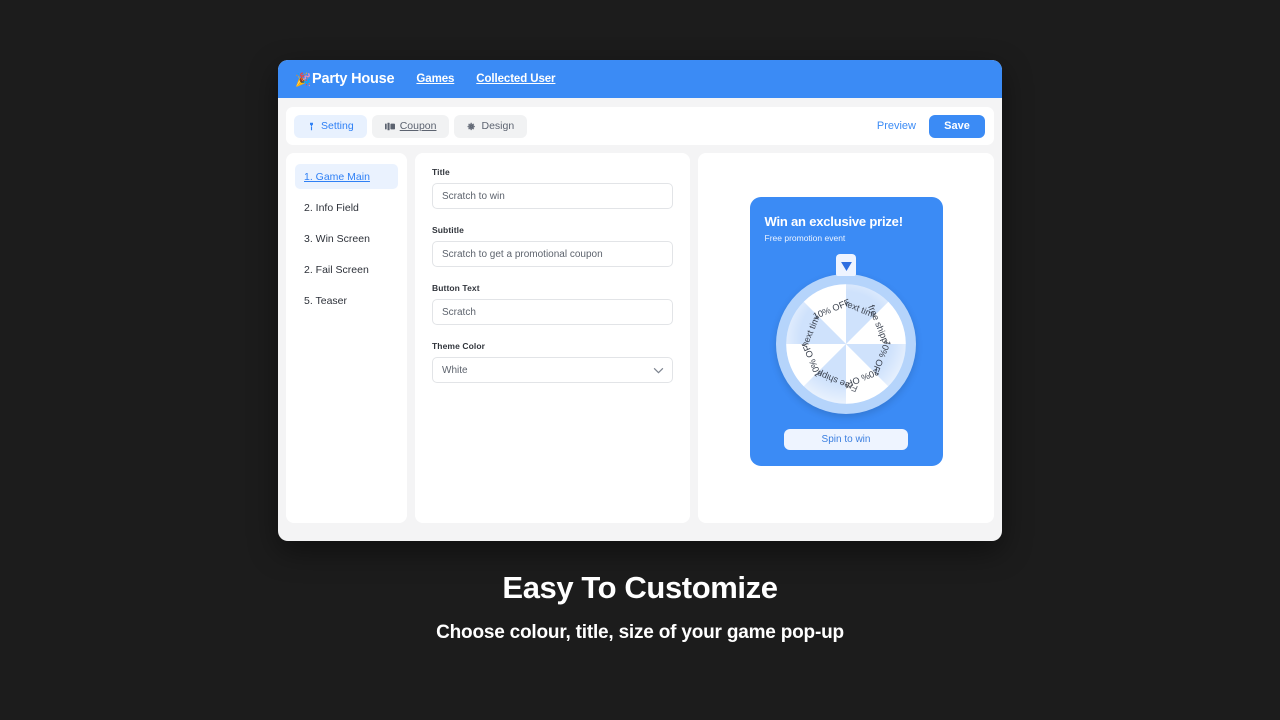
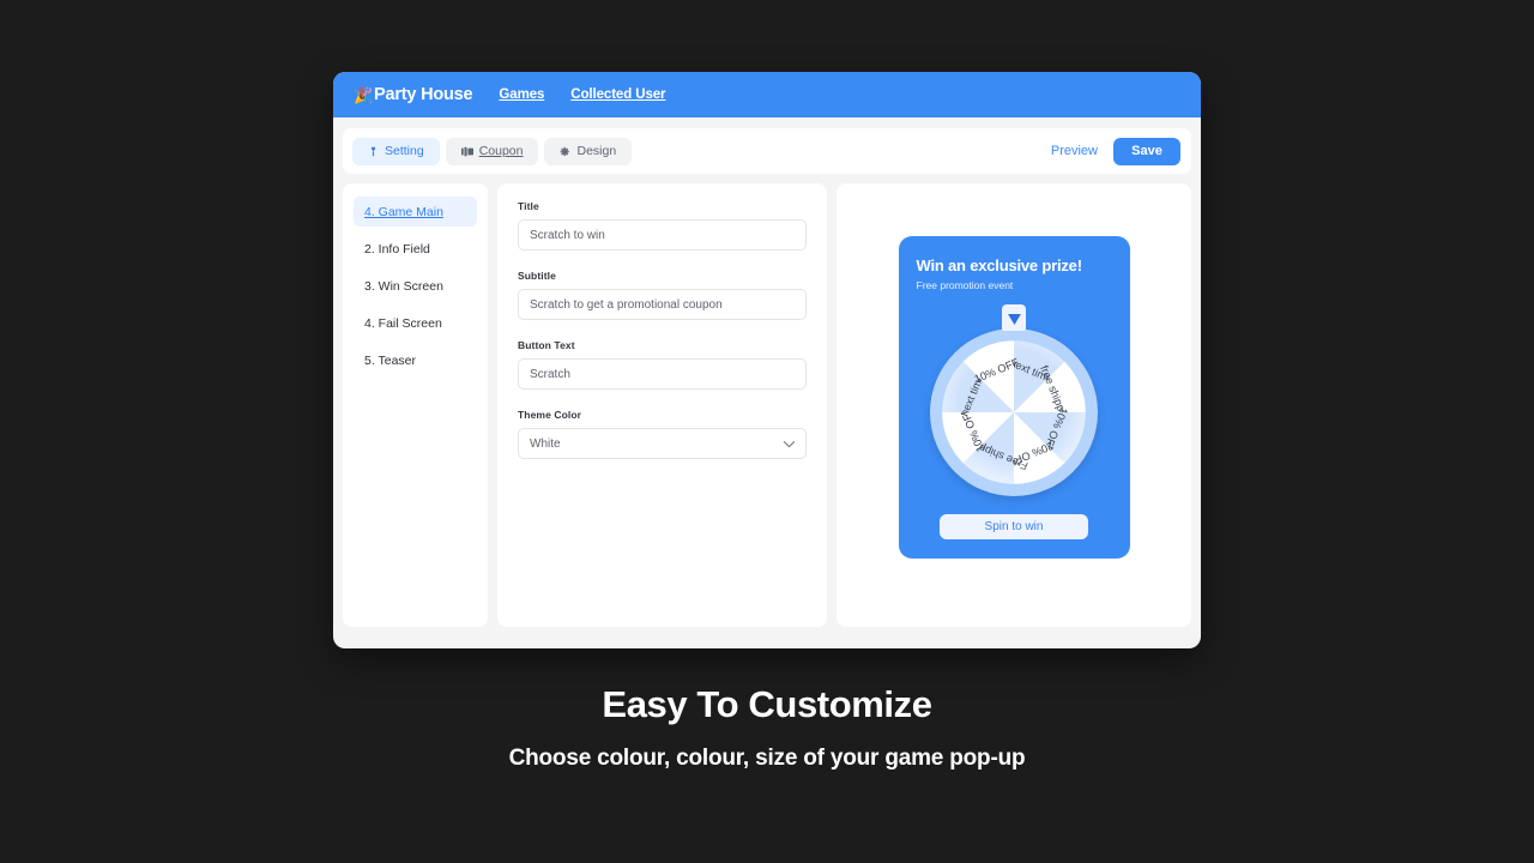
  🎉
  Party House
  Games
  Collected User
  Setting
  Coupon
  Design
  Preview
  Save
- 1. Game Main
+ 4. Game Main
  2. Info Field
  3. Win Screen
- 2. Fail Screen
+ 4. Fail Screen
  5. Teaser
  Title
  Scratch to win
  Subtitle
  Scratch to get a promotional coupon
  Button Text
  Scratch
  Theme Color
  White
  Win an exclusive prize!
  Free promotion event
  Spin to win
  Easy To Customize
- Choose colour, title, size of your game pop-up
+ Choose colour, colour, size of your game pop-up
